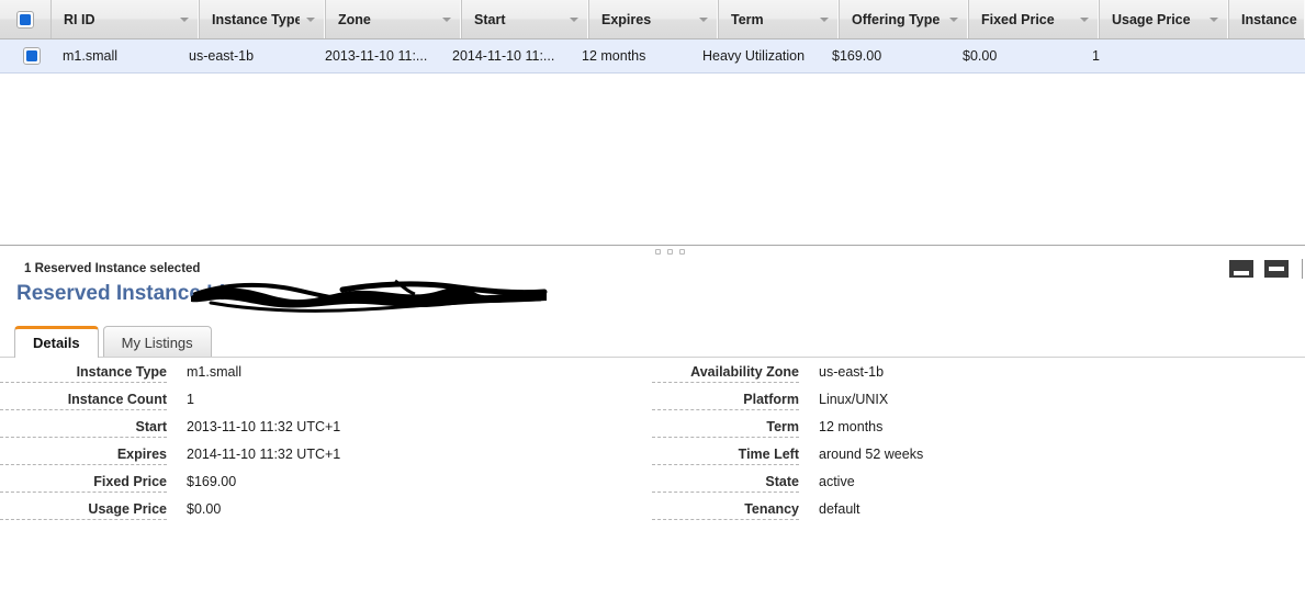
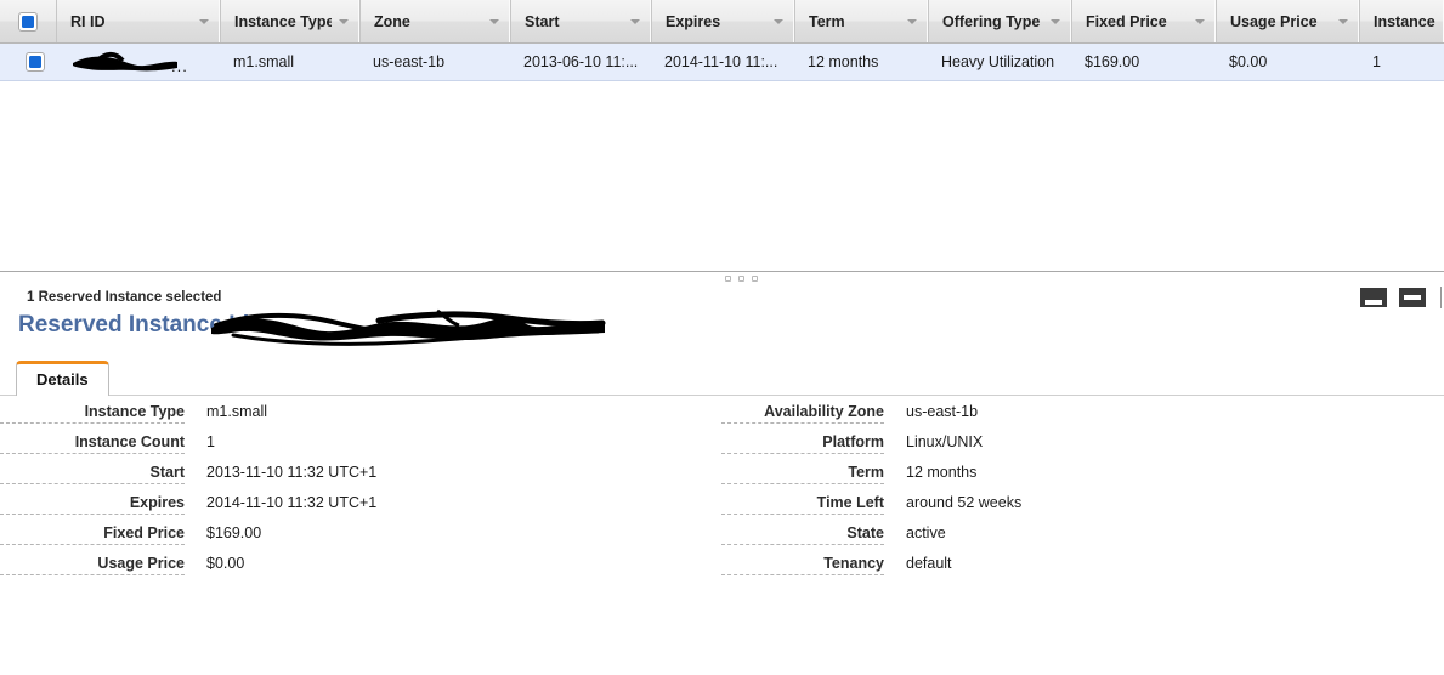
  RI ID
  Instance Type
  Zone
  Start
  Expires
  Term
  Offering Type
  Fixed Price
  Usage Price
  Instance
+ ...
  m1.small
  us-east-1b
- 2013-11-10 11:...
+ 2013-06-10 11:...
  2014-11-10 11:...
  12 months
  Heavy Utilization
  $169.00
  $0.00
  1
  1 Reserved Instance selected
  Reserved Instanc
  Details
- My Listings
  Instance Type
  m1.small
  Instance Count
  1
  Start
  2013-11-10 11:32 UTC+1
  Expires
  2014-11-10 11:32 UTC+1
  Fixed Price
  $169.00
  Usage Price
  $0.00
  Availability Zone
  us-east-1b
  Platform
  Linux/UNIX
  Term
  12 months
  Time Left
  around 52 weeks
  State
  active
  Tenancy
  default
